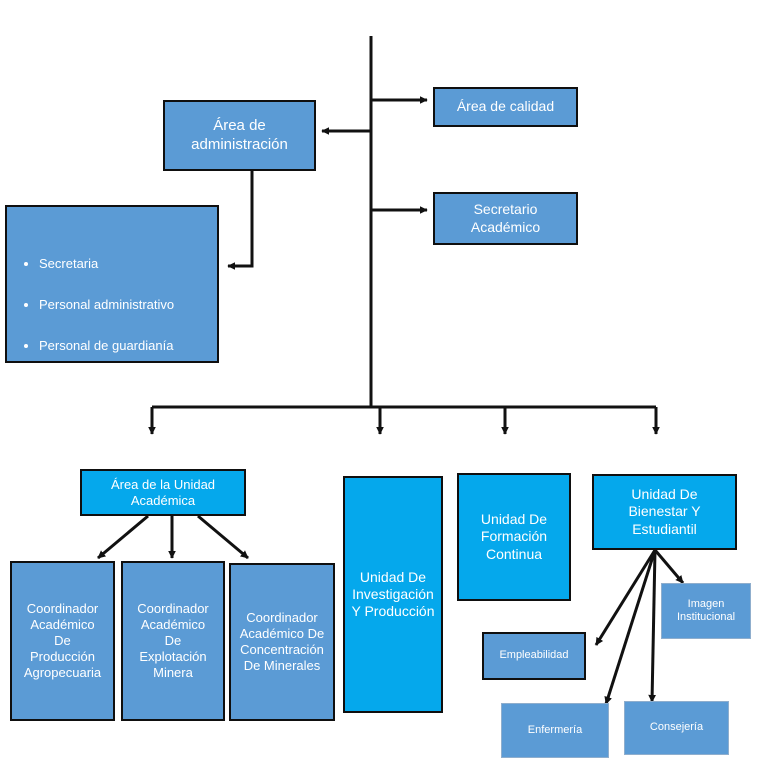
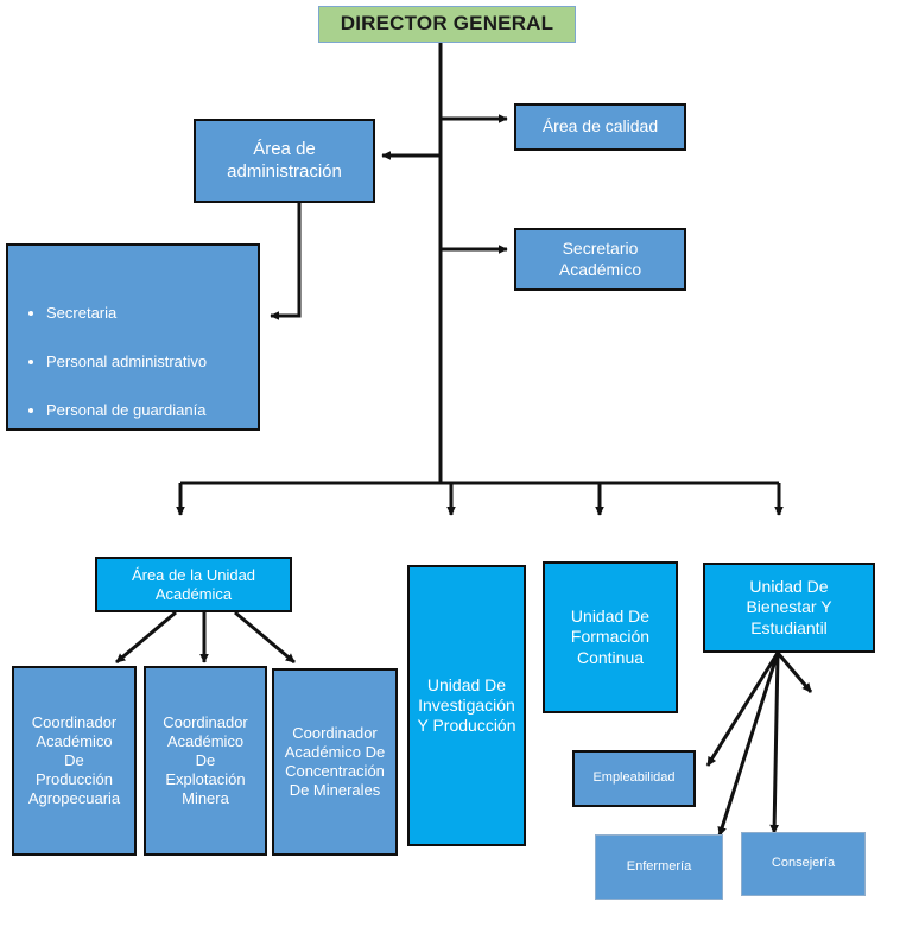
+ DIRECTOR GENERAL
  Área de
  administración
  Área de calidad
  Secretario
  Académico
  Secretaria
  Personal administrativo
  Personal de guardianía
  Área de la Unidad
  Académica
  Coordinador
  Académico
  De
  Producción
  Agropecuaria
  Coordinador
  Académico
  De
  Explotación
  Minera
  Coordinador
  Académico De
  Concentración
  De Minerales
  Unidad De
  Investigación
  Y Producción
  Unidad De
  Formación
  Continua
  Unidad De
  Bienestar Y
  Estudiantil
- Imagen
- Institucional
  Empleabilidad
  Enfermería
  Consejería
